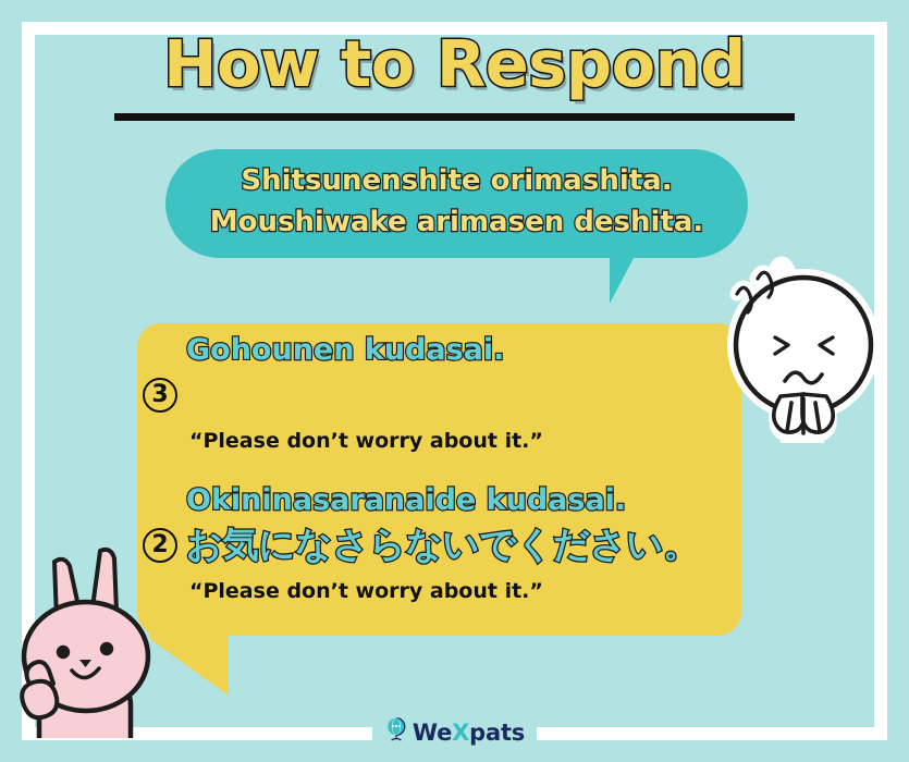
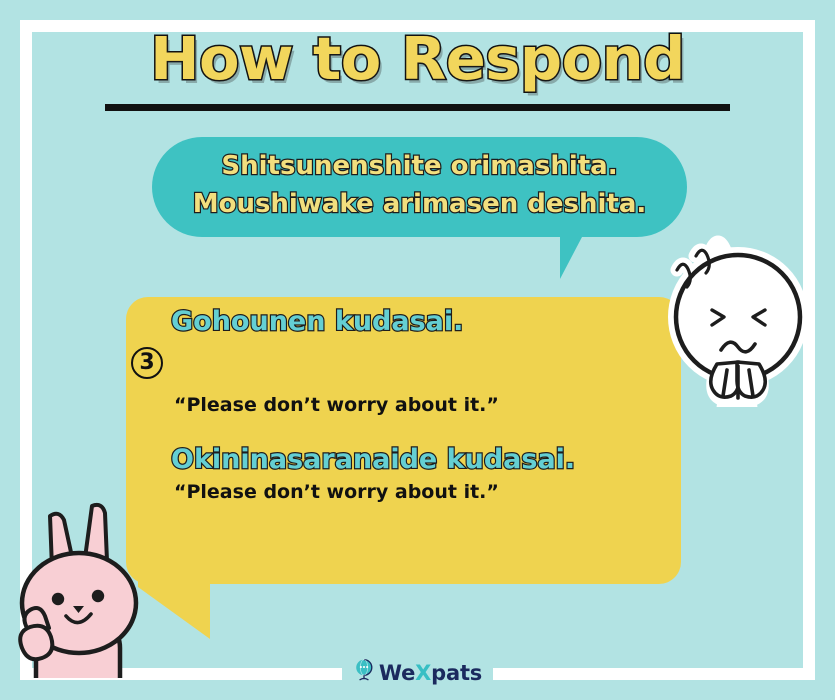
  How to Respond
  Shitsunenshite orimashita.
  Moushiwake arimasen deshita.
  Gohounen kudasai.
  3
  “Please don’t worry about it.”
  Okininasaranaide kudasai.
- 2
- お気になさらないでください。
  “Please don’t worry about it.”
  We
  X
  pats
